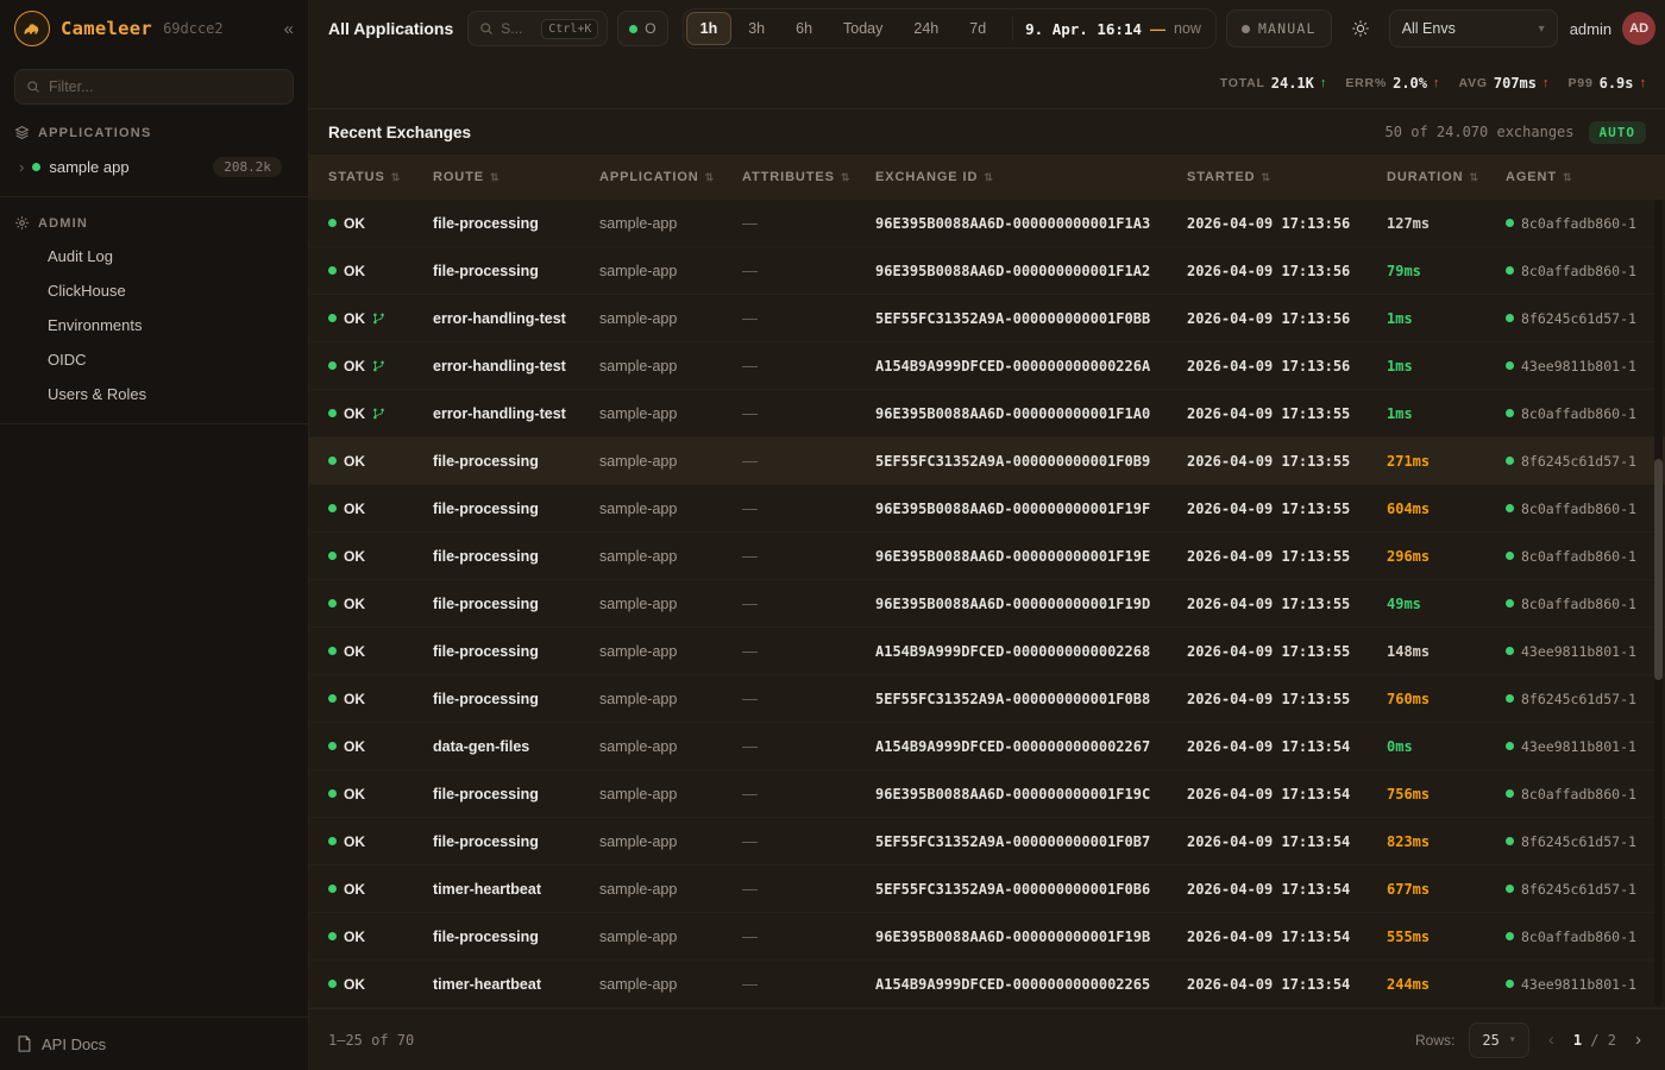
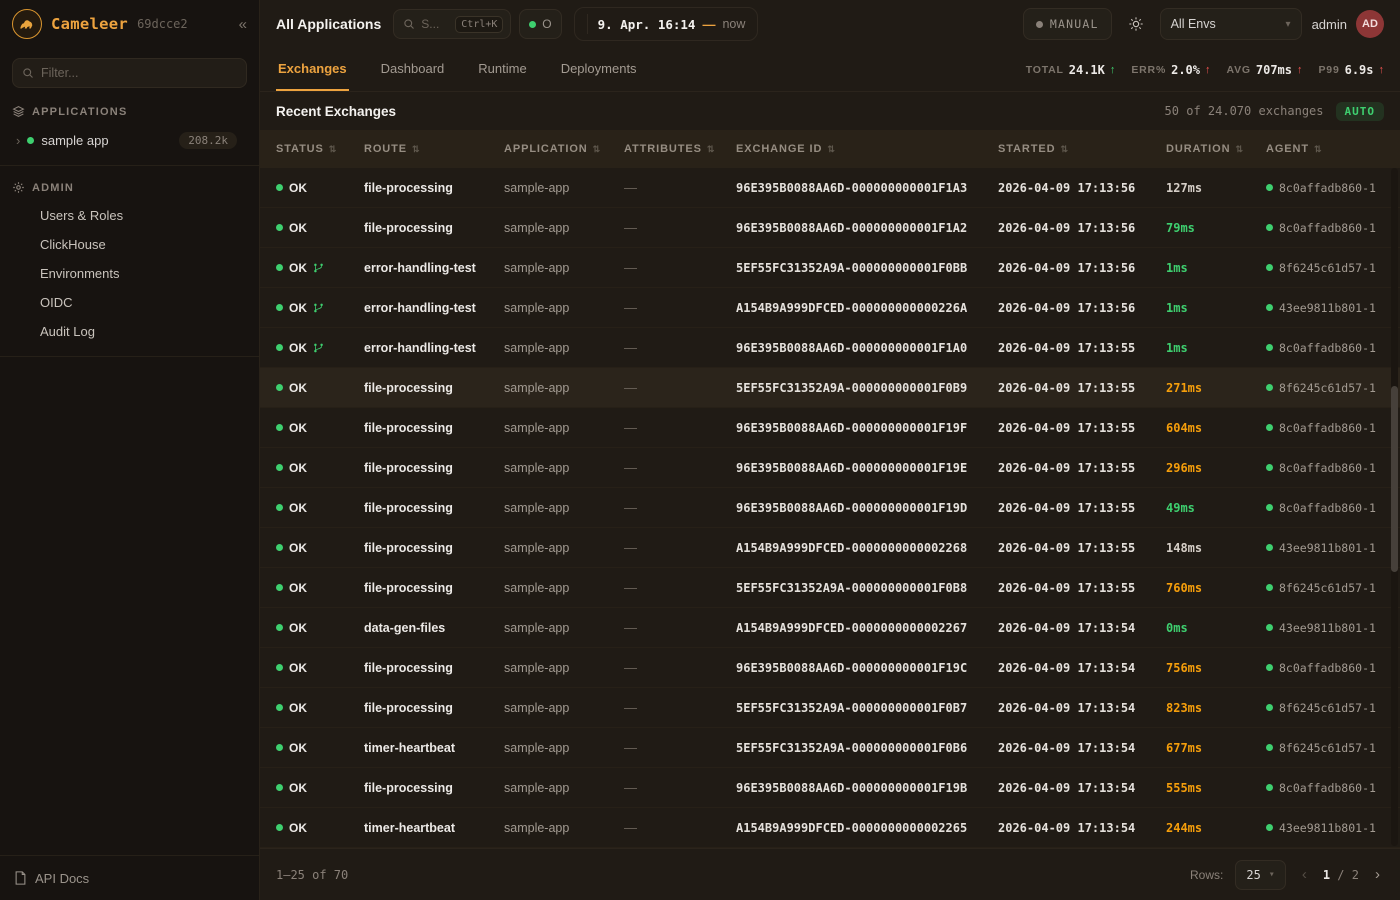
  Cameleer
  69dcce2
  «
  Filter...
  APPLICATIONS
  ›
  sample app
  208.2k
  ADMIN
- Audit Log
+ Users & Roles
  ClickHouse
  Environments
  OIDC
- Users & Roles
+ Audit Log
  API Docs
  All Applications
  S...
  Ctrl+K
  O
- 1h
- 3h
- 6h
- Today
- 24h
- 7d
  9. Apr. 16:14
  —
  now
  MANUAL
  All Envs
  ▾
  admin
  AD
+ Exchanges
+ Dashboard
+ Runtime
+ Deployments
  TOTAL
  24.1K
  ↑
  ERR%
  2.0%
  ↑
  AVG
  707ms
  ↑
  P99
  6.9s
  ↑
  Recent Exchanges
  50 of 24.070 exchanges
  AUTO
  STATUS
  ⇅
  ROUTE
  ⇅
  APPLICATION
  ⇅
  ATTRIBUTES
  ⇅
  EXCHANGE ID
  ⇅
  STARTED
  ⇅
  DURATION
  ⇅
  AGENT
  ⇅
  OK
  file-processing
  sample-app
  —
  96E395B0088AA6D-000000000001F1A3
  2026-04-09 17:13:56
  127ms
  8c0affadb860-1
  OK
  file-processing
  sample-app
  —
  96E395B0088AA6D-000000000001F1A2
  2026-04-09 17:13:56
  79ms
  8c0affadb860-1
  OK
  error-handling-test
  sample-app
  —
  5EF55FC31352A9A-000000000001F0BB
  2026-04-09 17:13:56
  1ms
  8f6245c61d57-1
  OK
  error-handling-test
  sample-app
  —
  A154B9A999DFCED-000000000000226A
  2026-04-09 17:13:56
  1ms
  43ee9811b801-1
  OK
  error-handling-test
  sample-app
  —
  96E395B0088AA6D-000000000001F1A0
  2026-04-09 17:13:55
  1ms
  8c0affadb860-1
  OK
  file-processing
  sample-app
  —
  5EF55FC31352A9A-000000000001F0B9
  2026-04-09 17:13:55
  271ms
  8f6245c61d57-1
  OK
  file-processing
  sample-app
  —
  96E395B0088AA6D-000000000001F19F
  2026-04-09 17:13:55
  604ms
  8c0affadb860-1
  OK
  file-processing
  sample-app
  —
  96E395B0088AA6D-000000000001F19E
  2026-04-09 17:13:55
  296ms
  8c0affadb860-1
  OK
  file-processing
  sample-app
  —
  96E395B0088AA6D-000000000001F19D
  2026-04-09 17:13:55
  49ms
  8c0affadb860-1
  OK
  file-processing
  sample-app
  —
  A154B9A999DFCED-0000000000002268
  2026-04-09 17:13:55
  148ms
  43ee9811b801-1
  OK
  file-processing
  sample-app
  —
  5EF55FC31352A9A-000000000001F0B8
  2026-04-09 17:13:55
  760ms
  8f6245c61d57-1
  OK
  data-gen-files
  sample-app
  —
  A154B9A999DFCED-0000000000002267
  2026-04-09 17:13:54
  0ms
  43ee9811b801-1
  OK
  file-processing
  sample-app
  —
  96E395B0088AA6D-000000000001F19C
  2026-04-09 17:13:54
  756ms
  8c0affadb860-1
  OK
  file-processing
  sample-app
  —
  5EF55FC31352A9A-000000000001F0B7
  2026-04-09 17:13:54
  823ms
  8f6245c61d57-1
  OK
  timer-heartbeat
  sample-app
  —
  5EF55FC31352A9A-000000000001F0B6
  2026-04-09 17:13:54
  677ms
  8f6245c61d57-1
  OK
  file-processing
  sample-app
  —
  96E395B0088AA6D-000000000001F19B
  2026-04-09 17:13:54
  555ms
  8c0affadb860-1
  OK
  timer-heartbeat
  sample-app
  —
  A154B9A999DFCED-0000000000002265
  2026-04-09 17:13:54
  244ms
  43ee9811b801-1
  1–25 of 70
  Rows:
  25
  ▾
  ‹
  1 / 2
  ›
